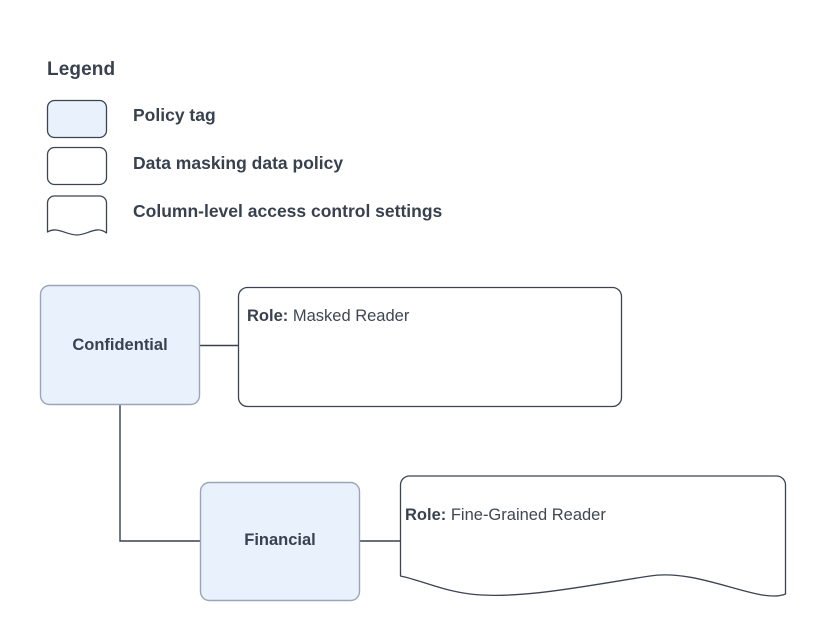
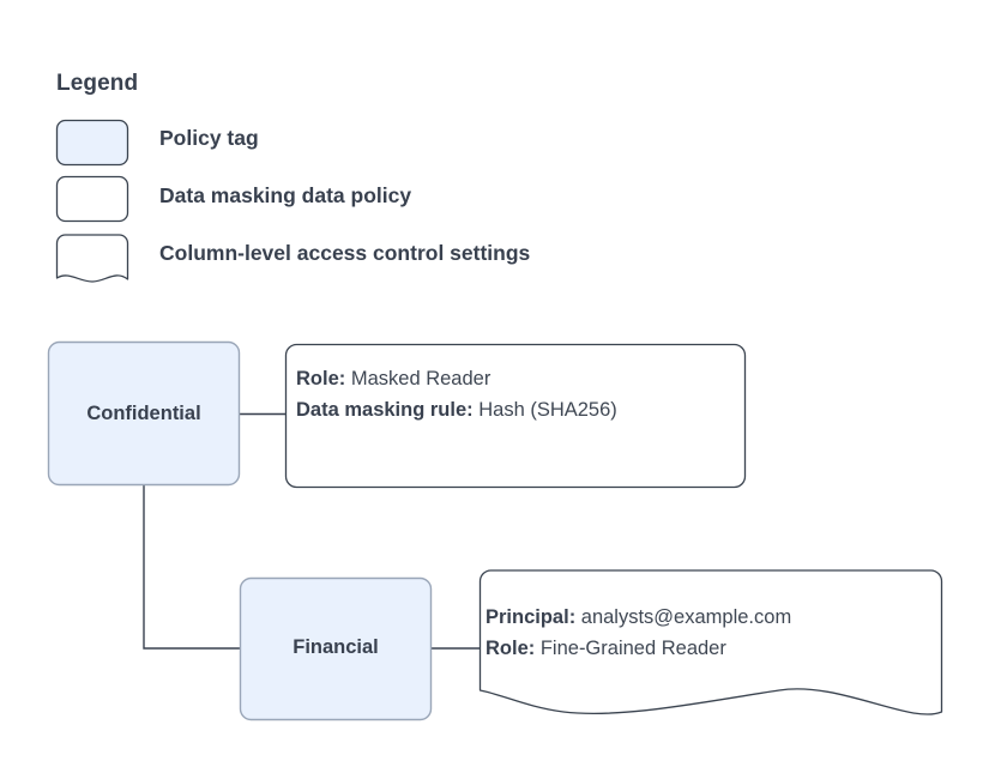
  Legend
  Policy tag
  Data masking data policy
  Column-level access control settings
  Confidential
  Financial
  Role: Masked Reader
+ Data masking rule: Hash (SHA256)
+ Principal: analysts@example.com
  Role: Fine-Grained Reader
